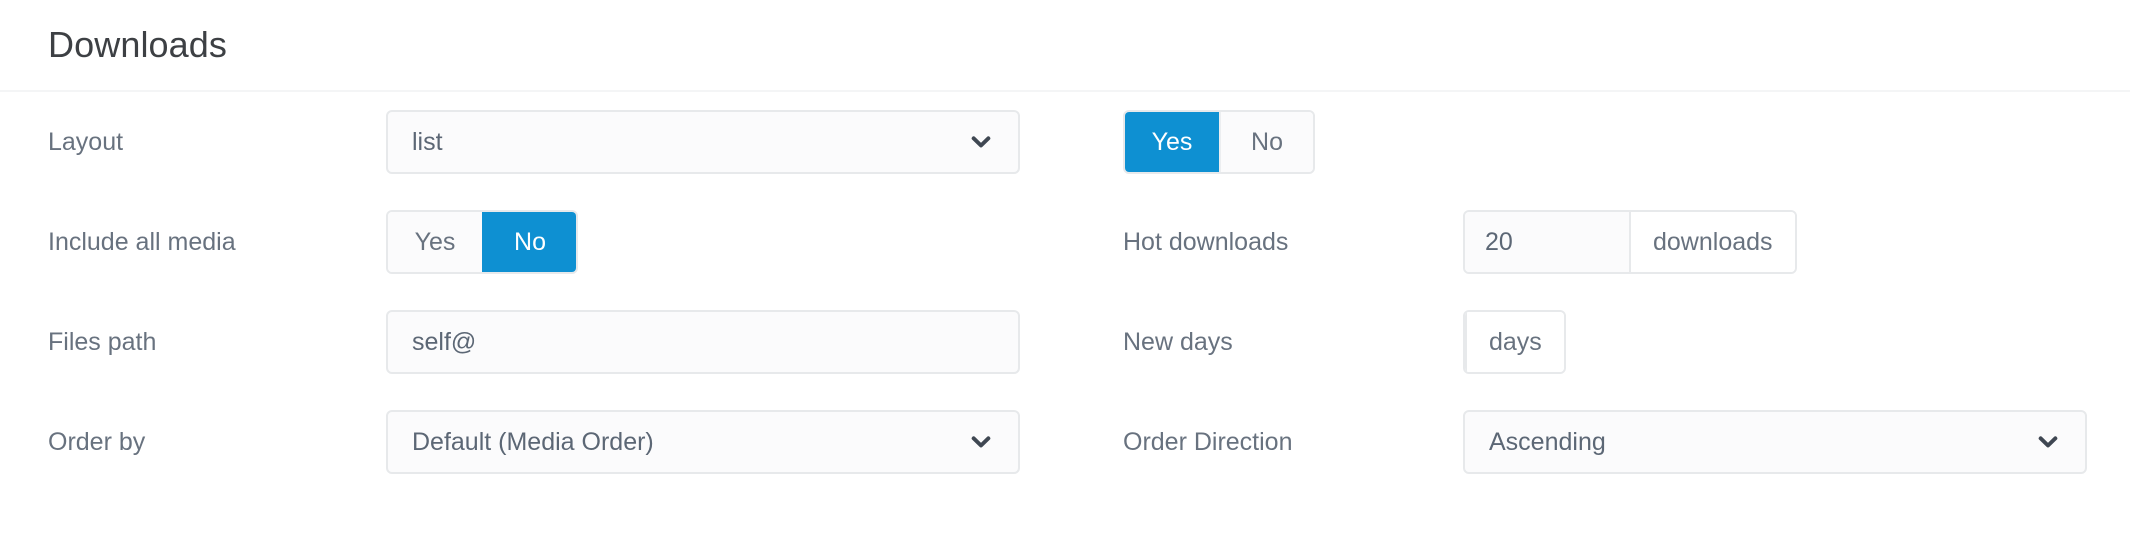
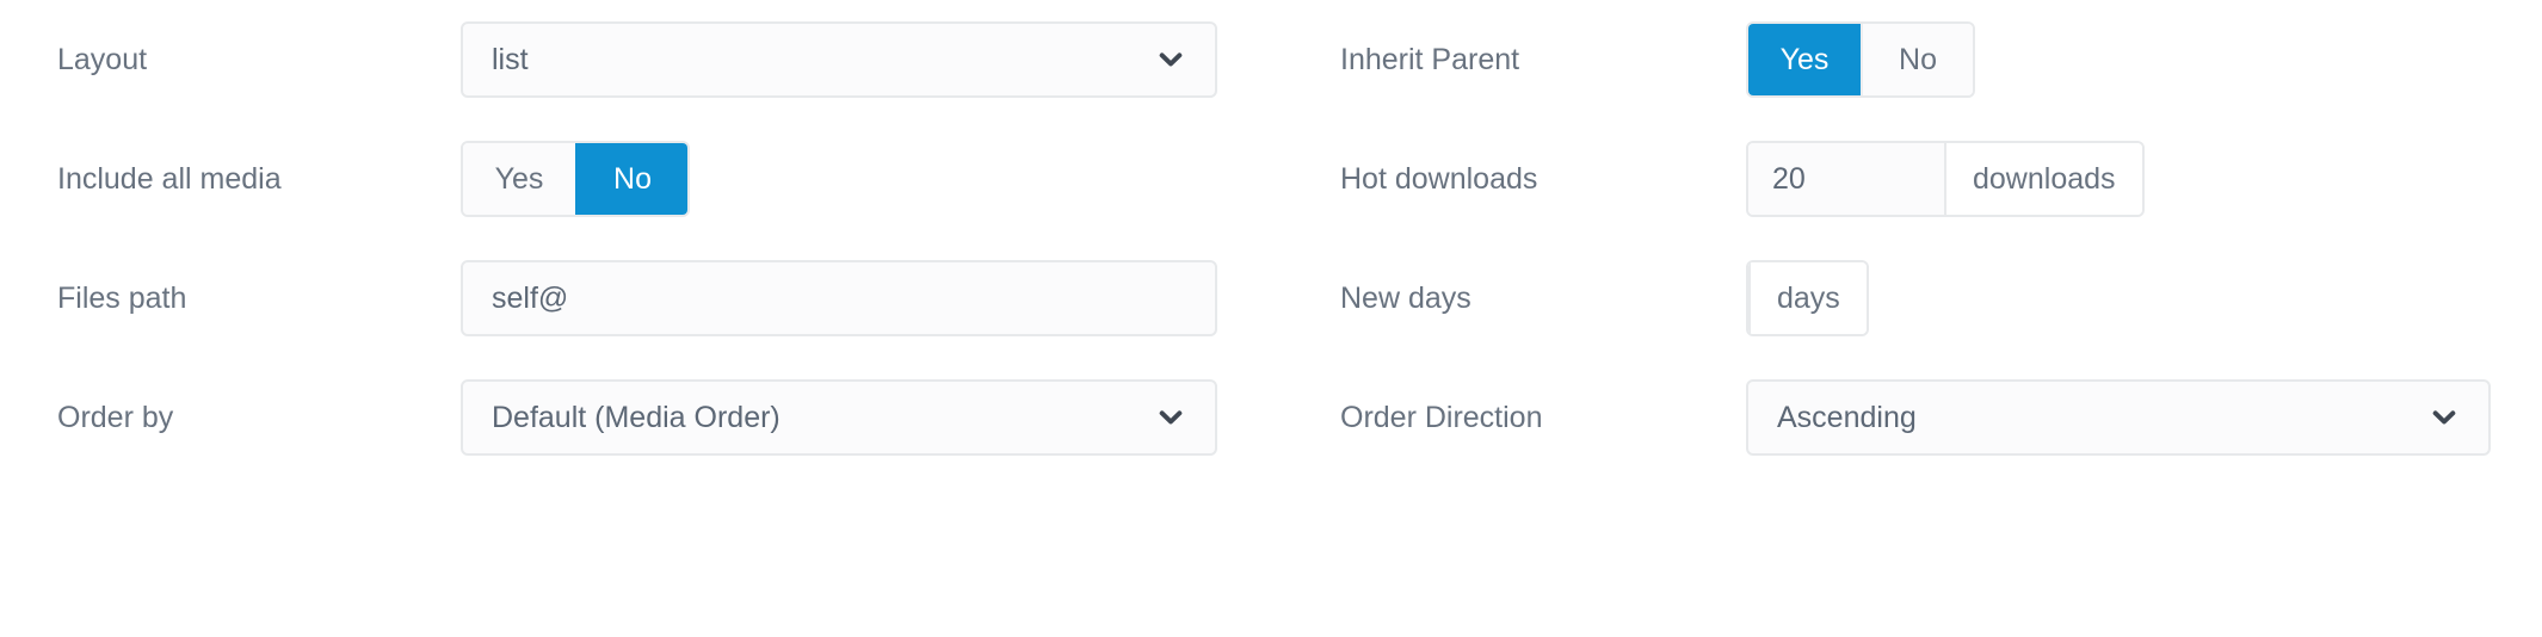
- Downloads
  Layout
  list
+ Inherit Parent
  Yes
  No
  Include all media
  Yes
  No
  Hot downloads
  20
  downloads
  Files path
  self@
  New days
  days
  Order by
  Default (Media Order)
  Order Direction
  Ascending
